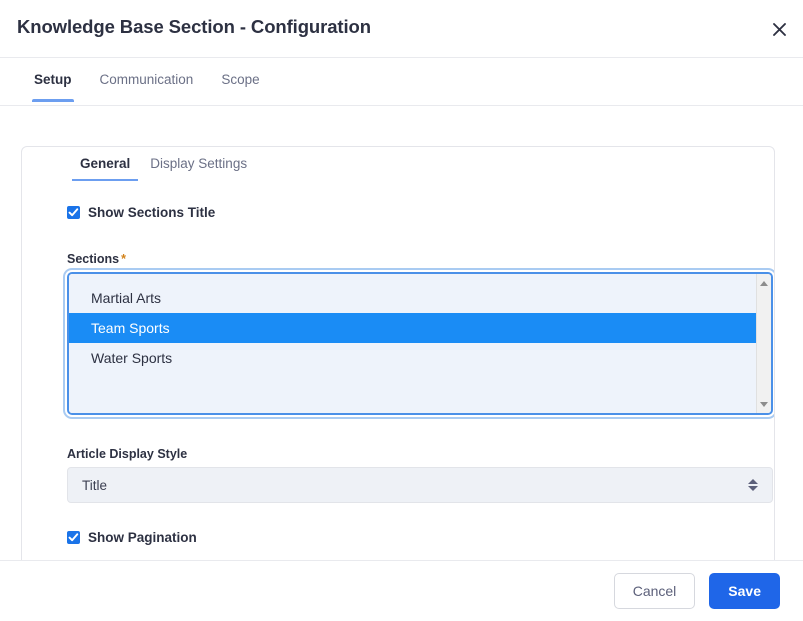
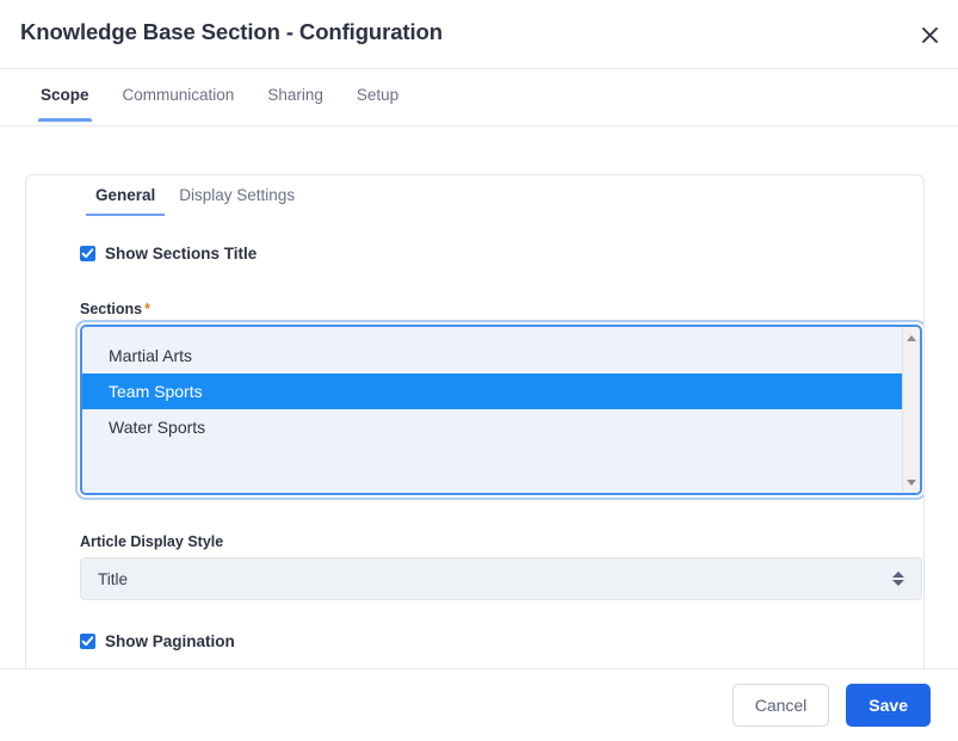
  Knowledge Base Section - Configuration
- Setup
+ Scope
  Communication
+ Sharing
- Scope
+ Setup
  General
  Display Settings
  Show Sections Title
  Sections *
  Martial Arts
  Team Sports
  Water Sports
  Article Display Style
  Title
  Show Pagination
  Cancel
  Save
